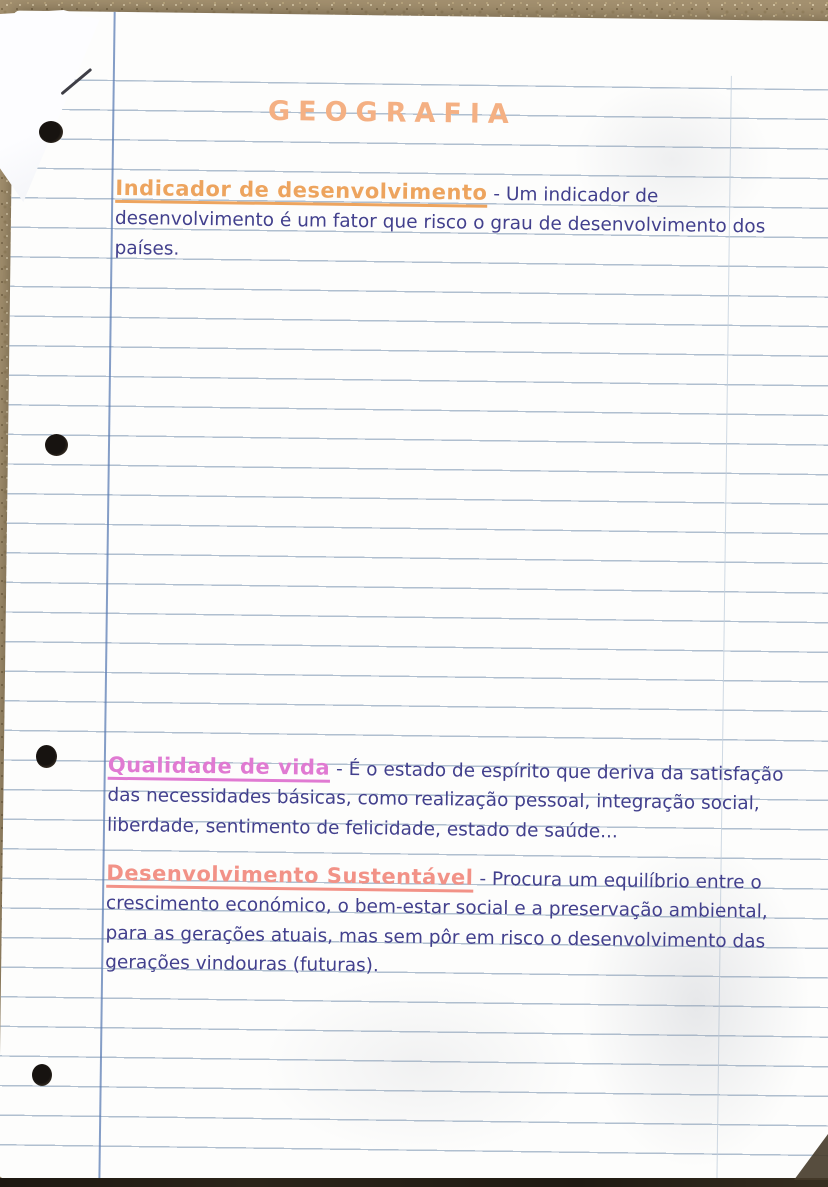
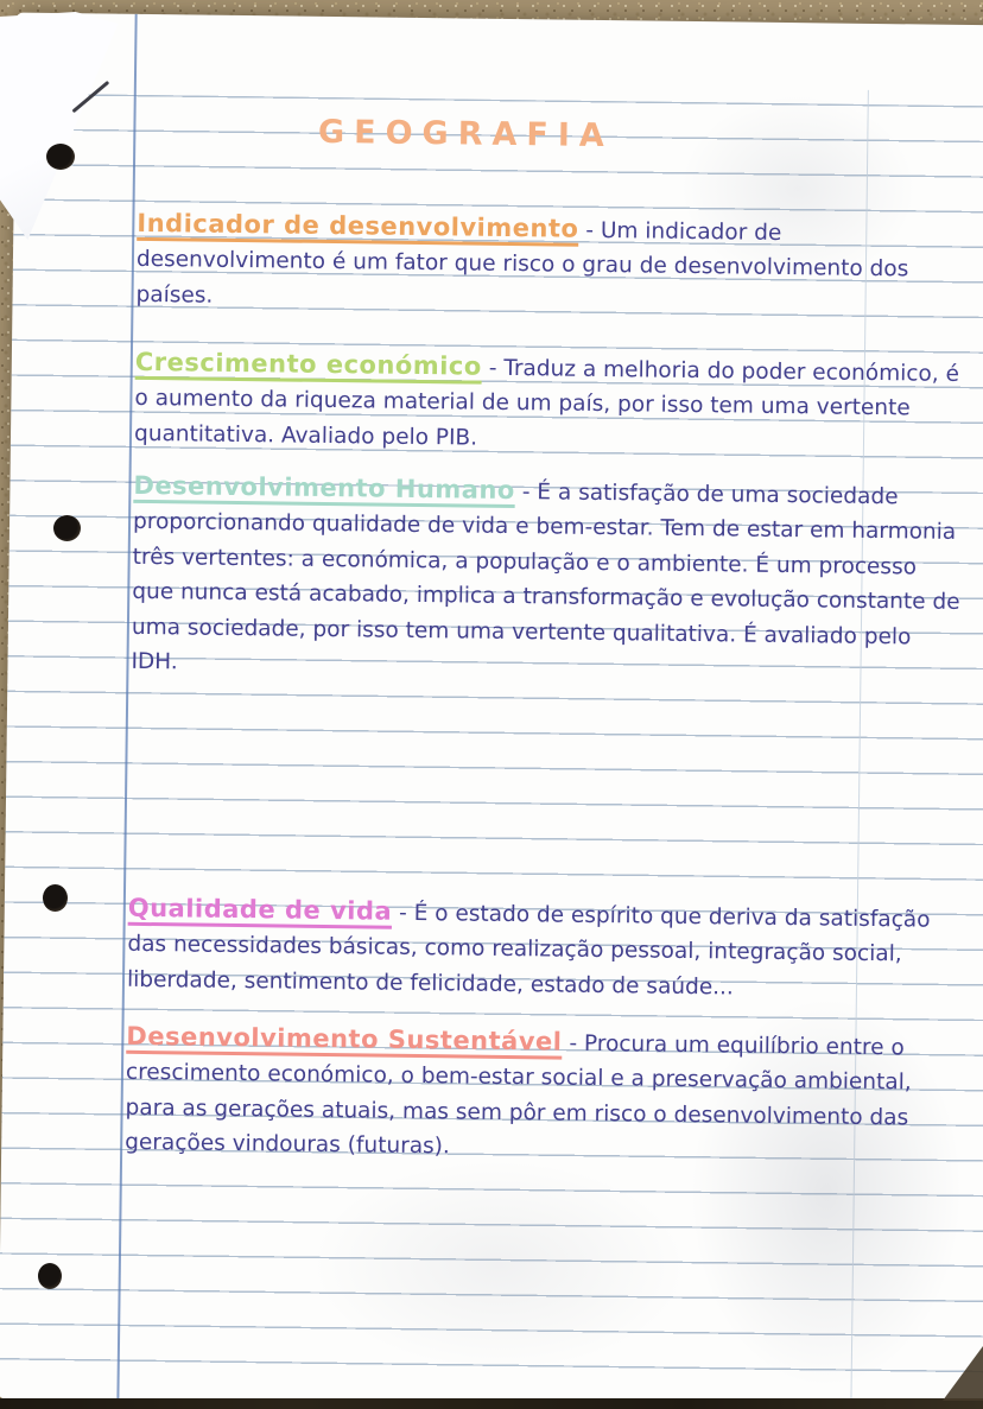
  GEOGRAFIA
  Indicador de desenvolvimento - Um indicador de desenvolvimento é um fator que risco o grau de desenvolvimento dos países.
+ Crescimento económico - Traduz a melhoria do poder económico, é o aumento da riqueza material de um país, por isso tem uma vertente quantitativa. Avaliado pelo PIB.
+ Desenvolvimento Humano - É a satisfação de uma sociedade proporcionando qualidade de vida e bem-estar. Tem de estar em harmonia três vertentes: a económica, a população e o ambiente. É um processo que nunca está acabado, implica a transformação e evolução constante de uma sociedade, por isso tem uma vertente qualitativa. É avaliado pelo IDH.
  Qualidade de vida - É o estado de espírito que deriva da satisfação das necessidades básicas, como realização pessoal, integração social, liberdade, sentimento de felicidade, estado de saúde...
  Desenvolvimento Sustentável - Procura um equilíbrio entre o crescimento económico, o bem-estar social e a preservação ambiental, para as gerações atuais, mas sem pôr em risco o desenvolvimento das gerações vindouras (futuras).
